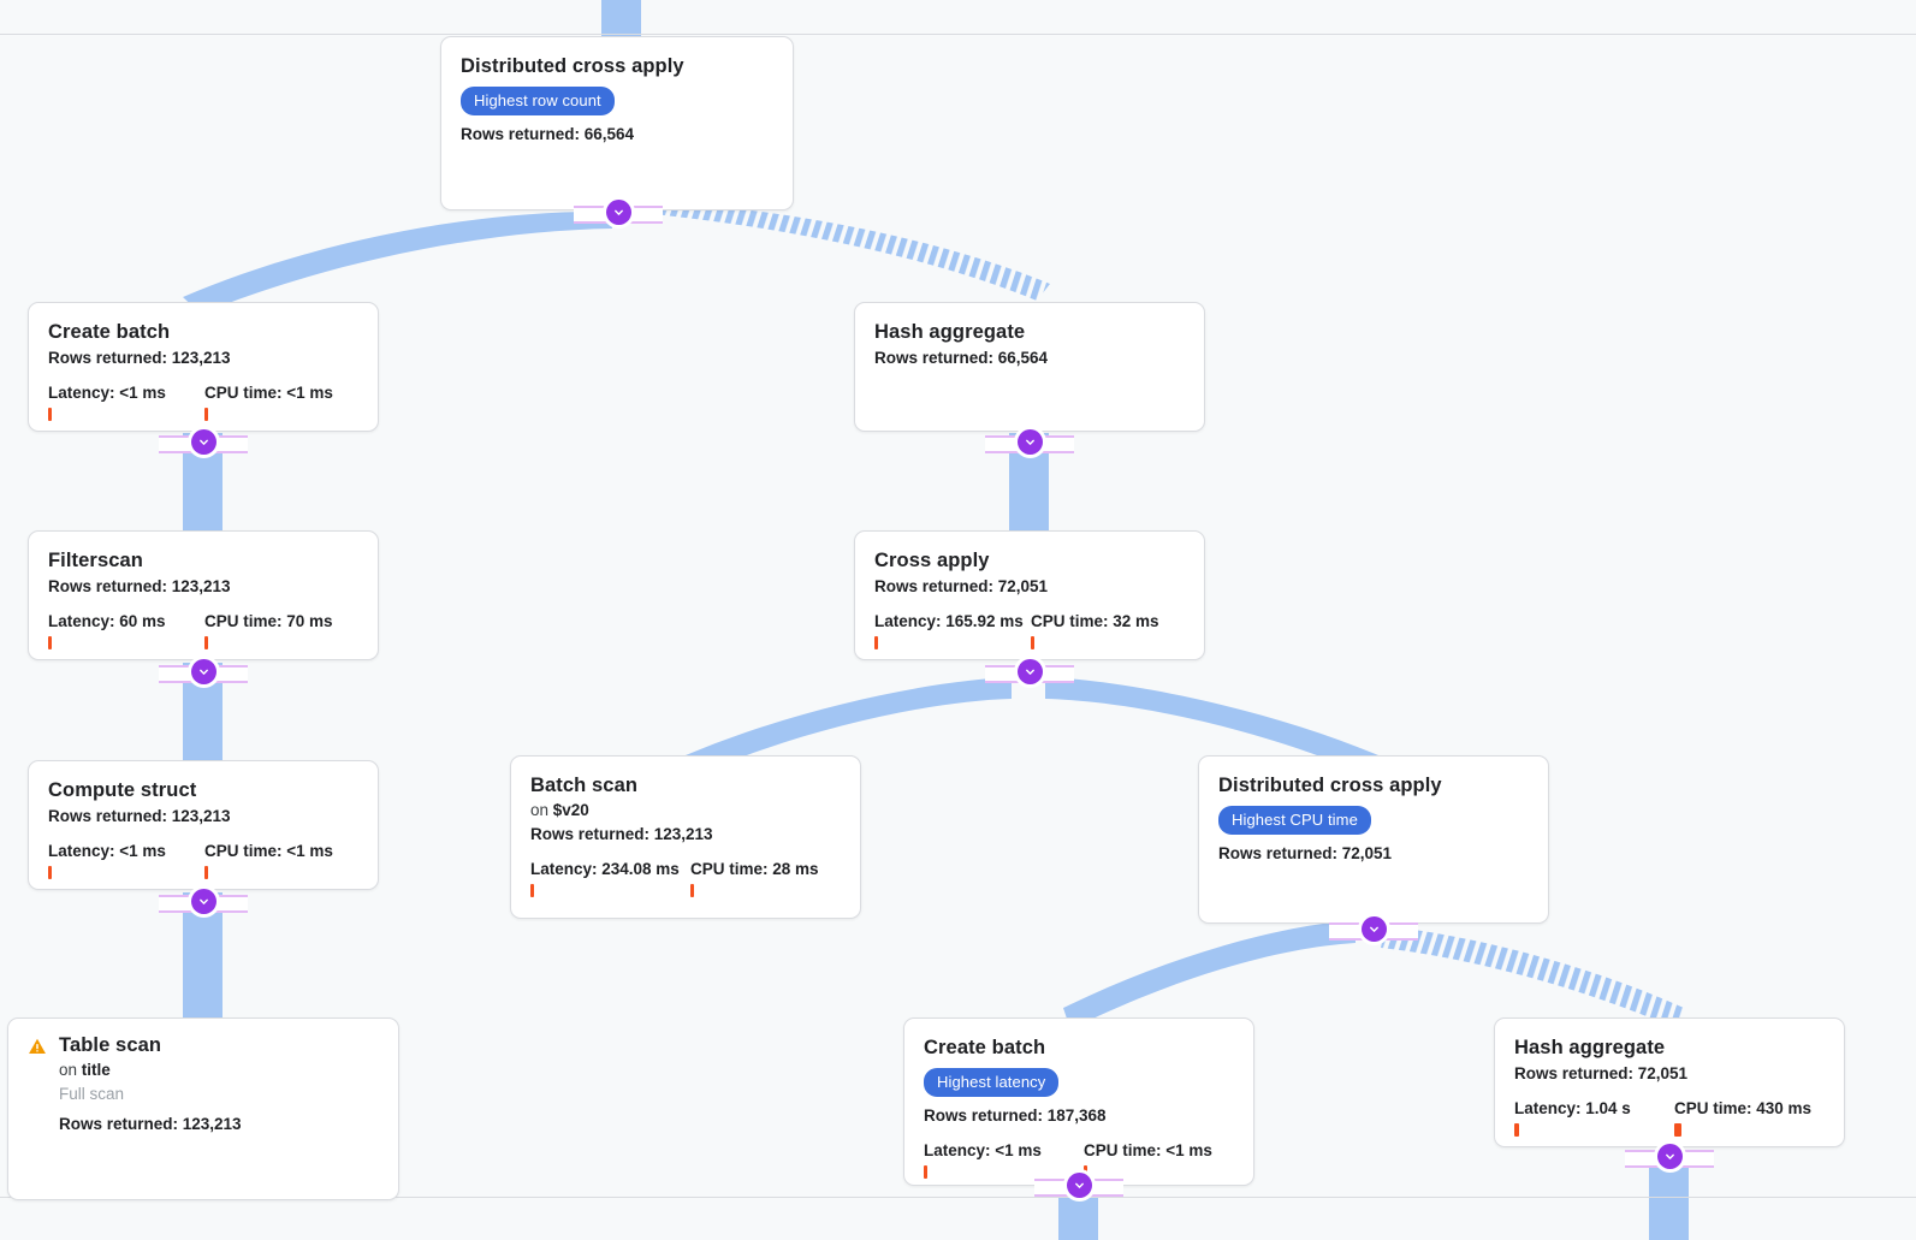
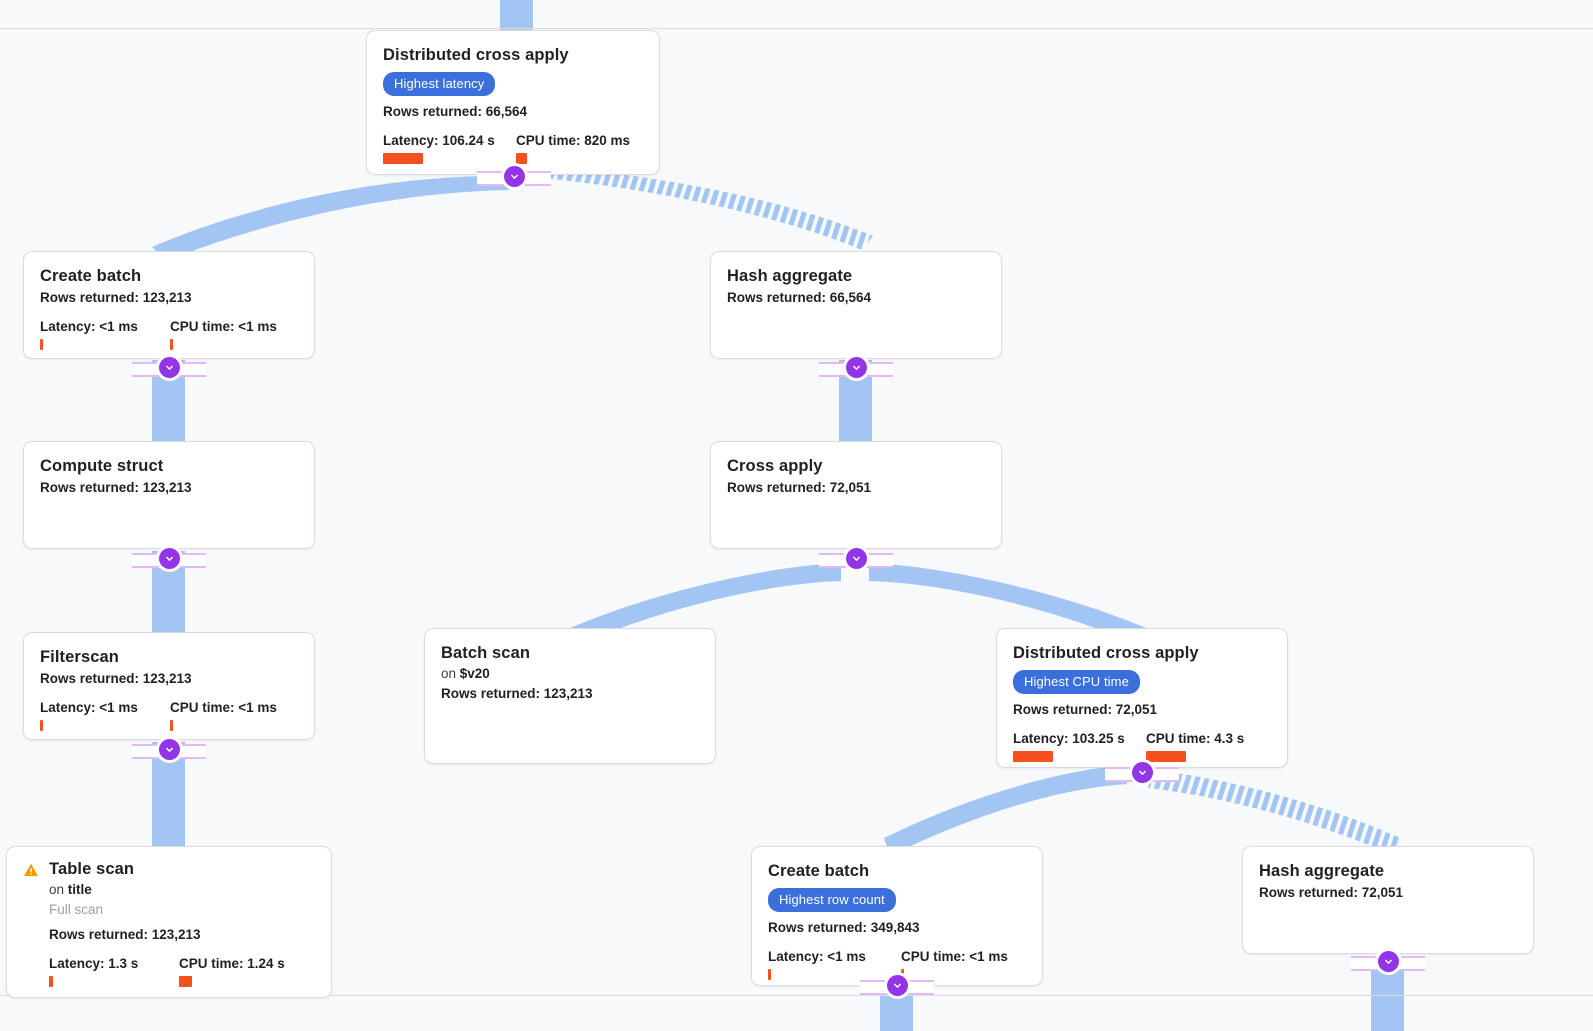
  Distributed cross apply
- Highest row count
+ Highest latency
  Rows returned: 66,564
+ Latency: 106.24 s
+ CPU time: 820 ms
  Create batch
  Rows returned: 123,213
  Latency: <1 ms
  CPU time: <1 ms
  Hash aggregate
  Rows returned: 66,564
- Filterscan
+ Compute struct
  Rows returned: 123,213
- Latency: 60 ms
- CPU time: 70 ms
  Cross apply
  Rows returned: 72,051
- Latency: 165.92 ms
- CPU time: 32 ms
- Compute struct
+ Filterscan
  Rows returned: 123,213
  Latency: <1 ms
  CPU time: <1 ms
  Batch scan
  on $v20
  Rows returned: 123,213
- Latency: 234.08 ms
- CPU time: 28 ms
  Distributed cross apply
  Highest CPU time
  Rows returned: 72,051
+ Latency: 103.25 s
+ CPU time: 4.3 s
  Table scan
  on title
  Full scan
  Rows returned: 123,213
+ Latency: 1.3 s
+ CPU time: 1.24 s
  Create batch
- Highest latency
+ Highest row count
- Rows returned: 187,368
+ Rows returned: 349,843
  Latency: <1 ms
  CPU time: <1 ms
  Hash aggregate
  Rows returned: 72,051
- Latency: 1.04 s
- CPU time: 430 ms
